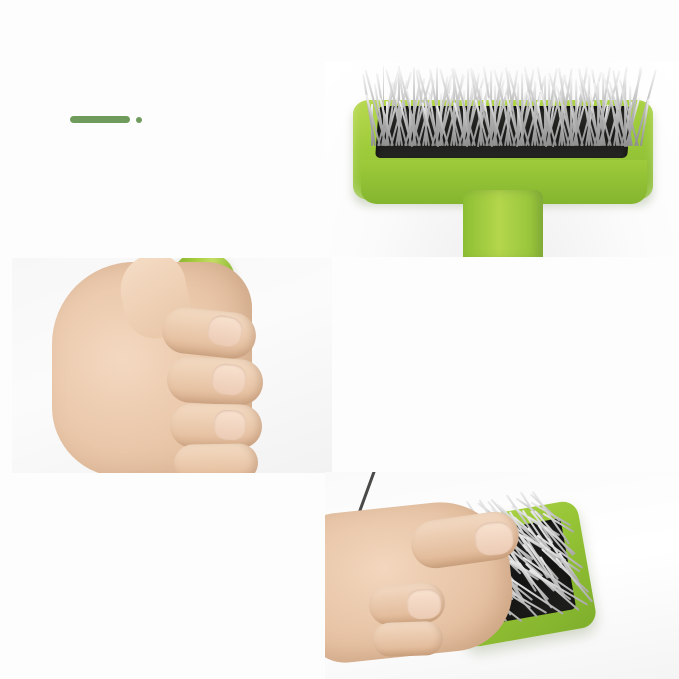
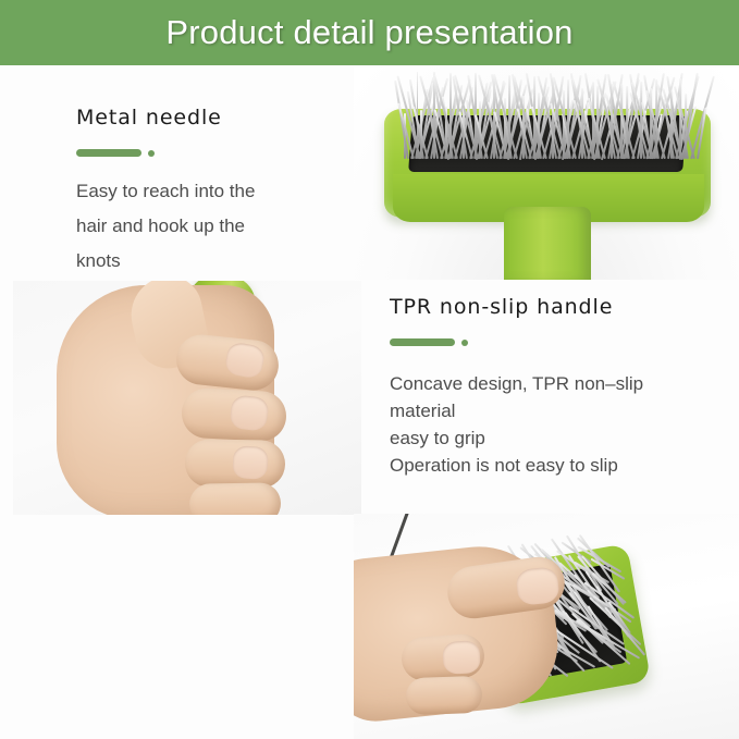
+ Product detail presentation
+ Metal needle
+ Easy to reach into the
+ hair and hook up the
+ knots
+ TPR non-slip handle
+ Concave design, TPR non–slip
+ material
+ easy to grip
+ Operation is not easy to slip
